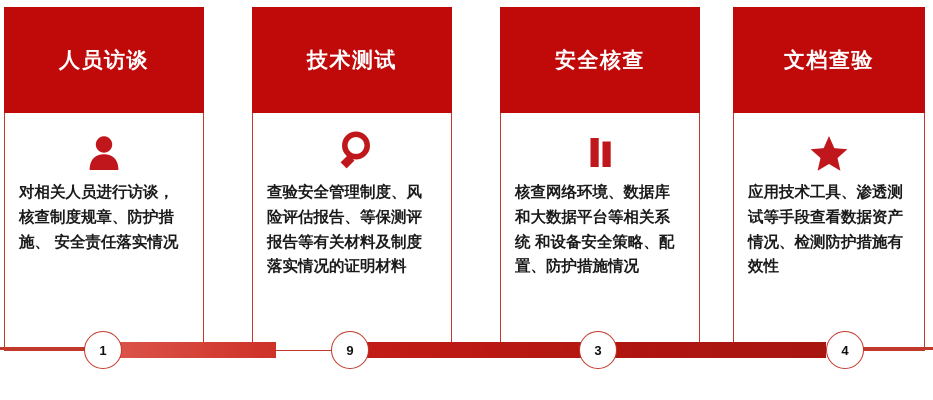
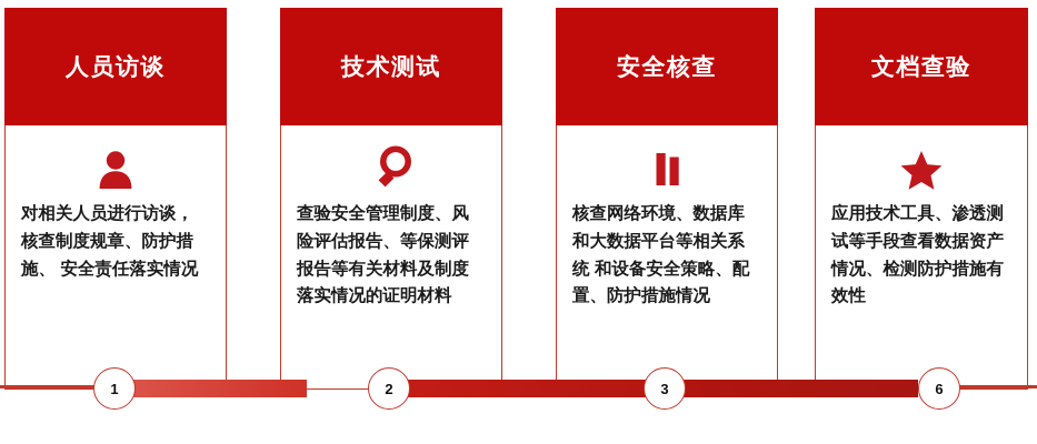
  人员访谈
  对相关人员进行访谈，核查制度规章、防护措施、 安全责任落实情况
  技术测试
  查验安全管理制度、风险评估报告、等保测评报告等有关材料及制度落实情况的证明材料
  安全核查
  核查网络环境、数据库和大数据平台等相关系统 和设备安全策略、配置、防护措施情况
  文档查验
  应用技术工具、渗透测试等手段查看数据资产情况、检测防护措施有效性
  1
- 9
+ 2
  3
- 4
+ 6
